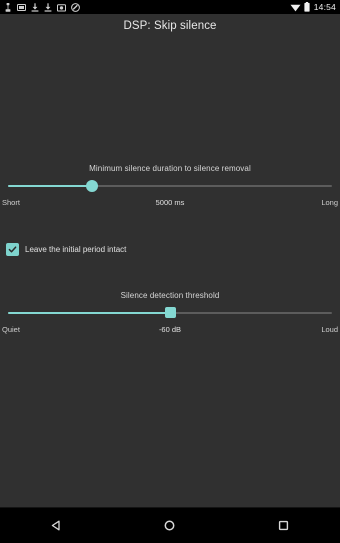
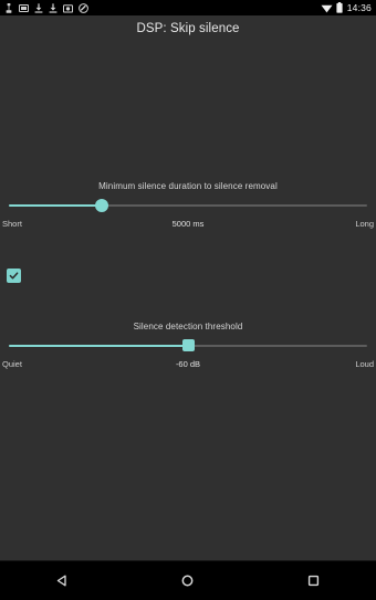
- 14:54
+ 14:36
  DSP: Skip silence
  Minimum silence duration to silence removal
  Short
  5000 ms
  Long
- Leave the initial period intact
  Silence detection threshold
  Quiet
  -60 dB
  Loud
